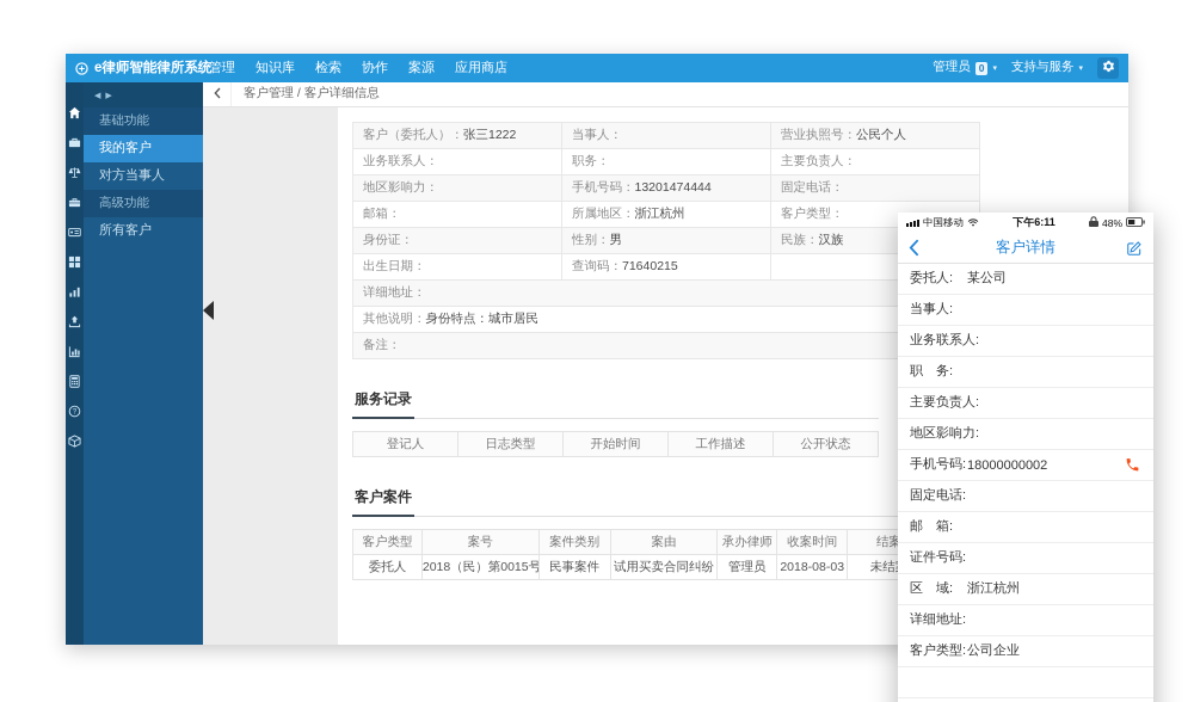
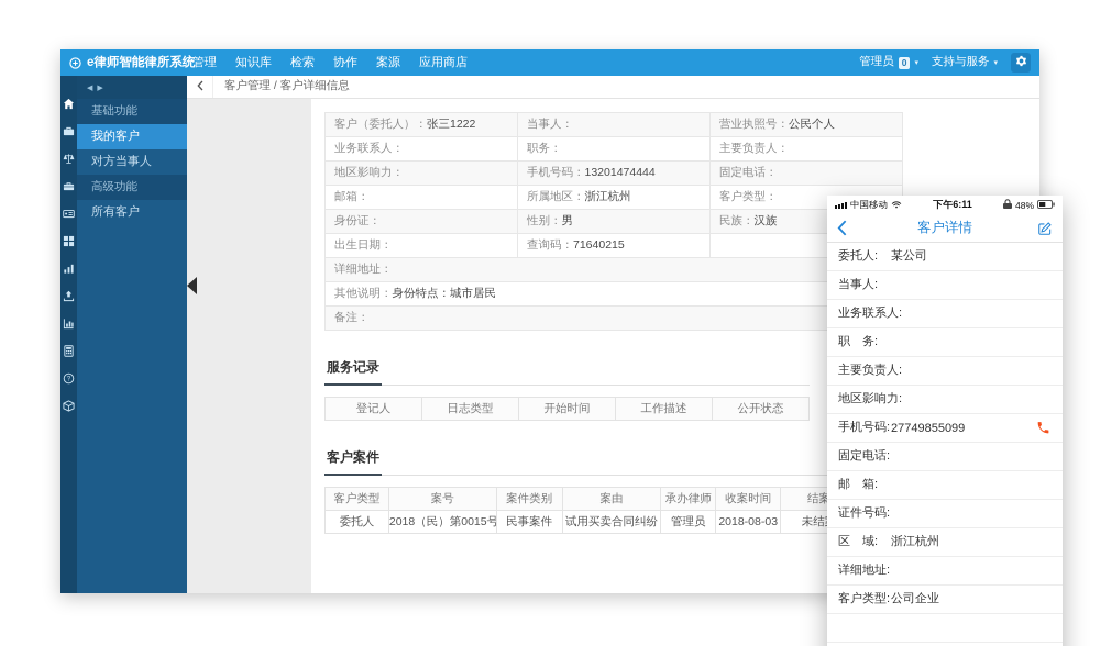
  e律师智能律所系统
  管理
  知识库
  检索
  协作
  案源
  应用商店
  管理员
  0
  支持与服务
  基础功能
  我的客户
  对方当事人
  高级功能
  所有客户
  客户管理 / 客户详细信息
  客户（委托人）：张三1222
  当事人：
  营业执照号：公民个人
  业务联系人：
  职务：
  主要负责人：
  地区影响力：
  手机号码：13201474444
  固定电话：
  邮箱：
  所属地区：浙江杭州
  客户类型：
  身份证：
  性别：男
  民族：汉族
  出生日期：
  查询码：71640215
  详细地址：
  其他说明：身份特点：城市居民
  备注：
  服务记录
  登记人
  日志类型
  开始时间
  工作描述
  公开状态
  客户案件
  客户类型
  案号
  案件类别
  案由
  承办律师
  收案时间
  结案
  委托人
  2018（民）第0015号
  民事案件
  试用买卖合同纠纷
  管理员
  2018-08-03
  中国移动
  下午6:11
  48%
  客户详情
  委托人:
  某公司
  当事人:
  业务联系人:
  职 务:
  主要负责人:
  地区影响力:
  手机号码:
- 18000000002
+ 27749855099
  固定电话:
  邮 箱:
  证件号码:
  区 域:
  浙江杭州
  详细地址:
  客户类型:
  公司企业
